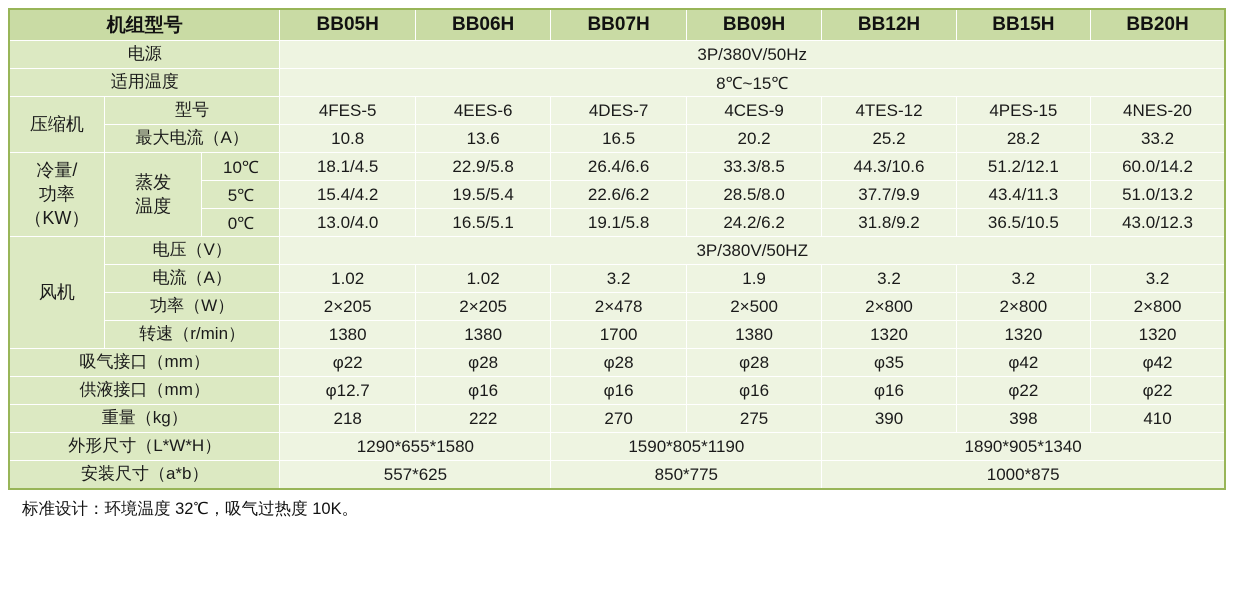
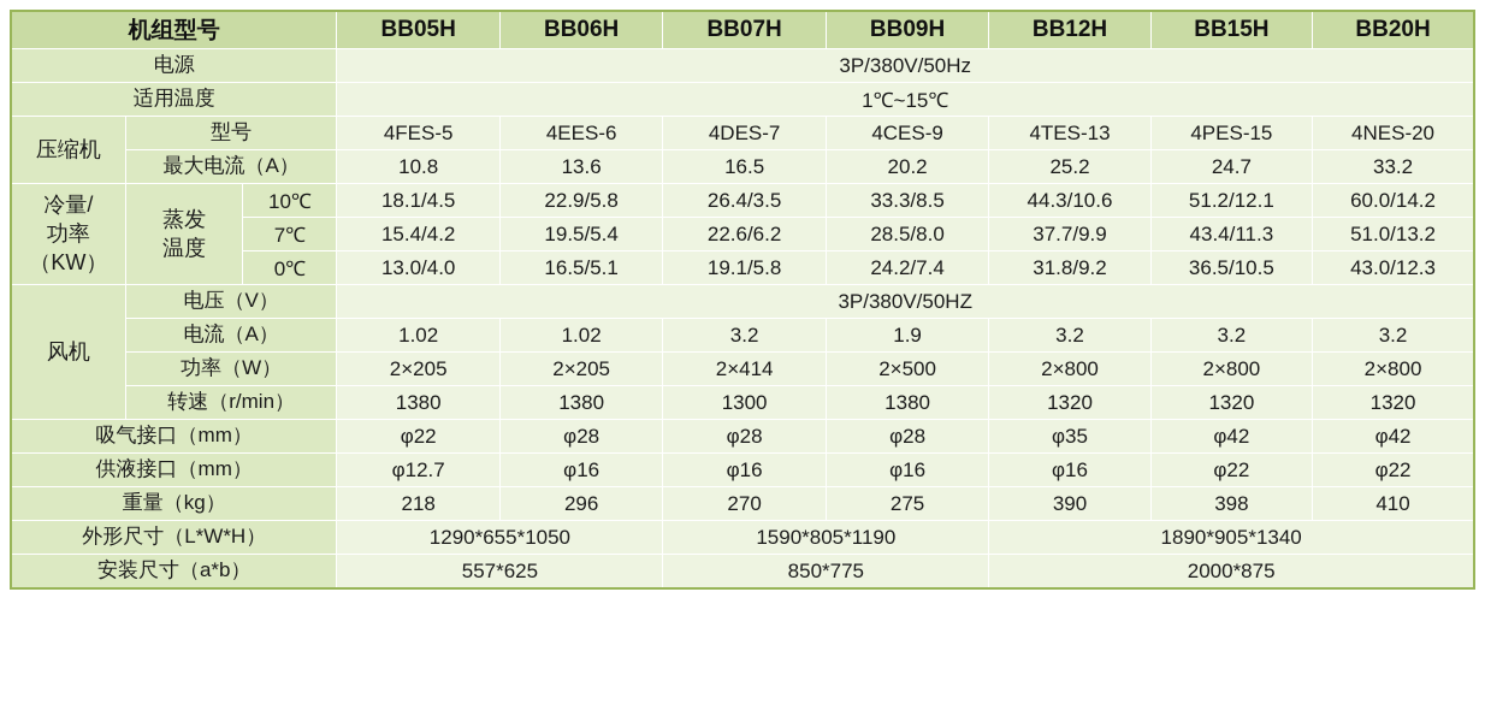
  机组型号	BB05H	BB06H	BB07H	BB09H	BB12H	BB15H	BB20H
  电源	3P/380V/50Hz
- 适用温度	8℃~15℃
+ 适用温度	1℃~15℃
- 压缩机	型号	4FES-5	4EES-6	4DES-7	4CES-9	4TES-12	4PES-15	4NES-20
+ 压缩机	型号	4FES-5	4EES-6	4DES-7	4CES-9	4TES-13	4PES-15	4NES-20
- 最大电流（A）	10.8	13.6	16.5	20.2	25.2	28.2	33.2
+ 最大电流（A）	10.8	13.6	16.5	20.2	25.2	24.7	33.2
- 冷量/ 功率 （KW）	蒸发 温度	10℃	18.1/4.5	22.9/5.8	26.4/6.6	33.3/8.5	44.3/10.6	51.2/12.1	60.0/14.2
+ 冷量/ 功率 （KW）	蒸发 温度	10℃	18.1/4.5	22.9/5.8	26.4/3.5	33.3/8.5	44.3/10.6	51.2/12.1	60.0/14.2
- 5℃	15.4/4.2	19.5/5.4	22.6/6.2	28.5/8.0	37.7/9.9	43.4/11.3	51.0/13.2
+ 7℃	15.4/4.2	19.5/5.4	22.6/6.2	28.5/8.0	37.7/9.9	43.4/11.3	51.0/13.2
- 0℃	13.0/4.0	16.5/5.1	19.1/5.8	24.2/6.2	31.8/9.2	36.5/10.5	43.0/12.3
+ 0℃	13.0/4.0	16.5/5.1	19.1/5.8	24.2/7.4	31.8/9.2	36.5/10.5	43.0/12.3
  风机	电压（V）	3P/380V/50HZ
  电流（A）	1.02	1.02	3.2	1.9	3.2	3.2	3.2
- 功率（W）	2×205	2×205	2×478	2×500	2×800	2×800	2×800
+ 功率（W）	2×205	2×205	2×414	2×500	2×800	2×800	2×800
- 转速（r/min）	1380	1380	1700	1380	1320	1320	1320
+ 转速（r/min）	1380	1380	1300	1380	1320	1320	1320
  吸气接口（mm）	φ22	φ28	φ28	φ28	φ35	φ42	φ42
  供液接口（mm）	φ12.7	φ16	φ16	φ16	φ16	φ22	φ22
- 重量（kg）	218	222	270	275	390	398	410
+ 重量（kg）	218	296	270	275	390	398	410
- 外形尺寸（L*W*H）	1290*655*1580	1590*805*1190	1890*905*1340
+ 外形尺寸（L*W*H）	1290*655*1050	1590*805*1190	1890*905*1340
- 安装尺寸（a*b）	557*625	850*775	1000*875
+ 安装尺寸（a*b）	557*625	850*775	2000*875
- 标准设计：环境温度 32℃，吸气过热度 10K。
